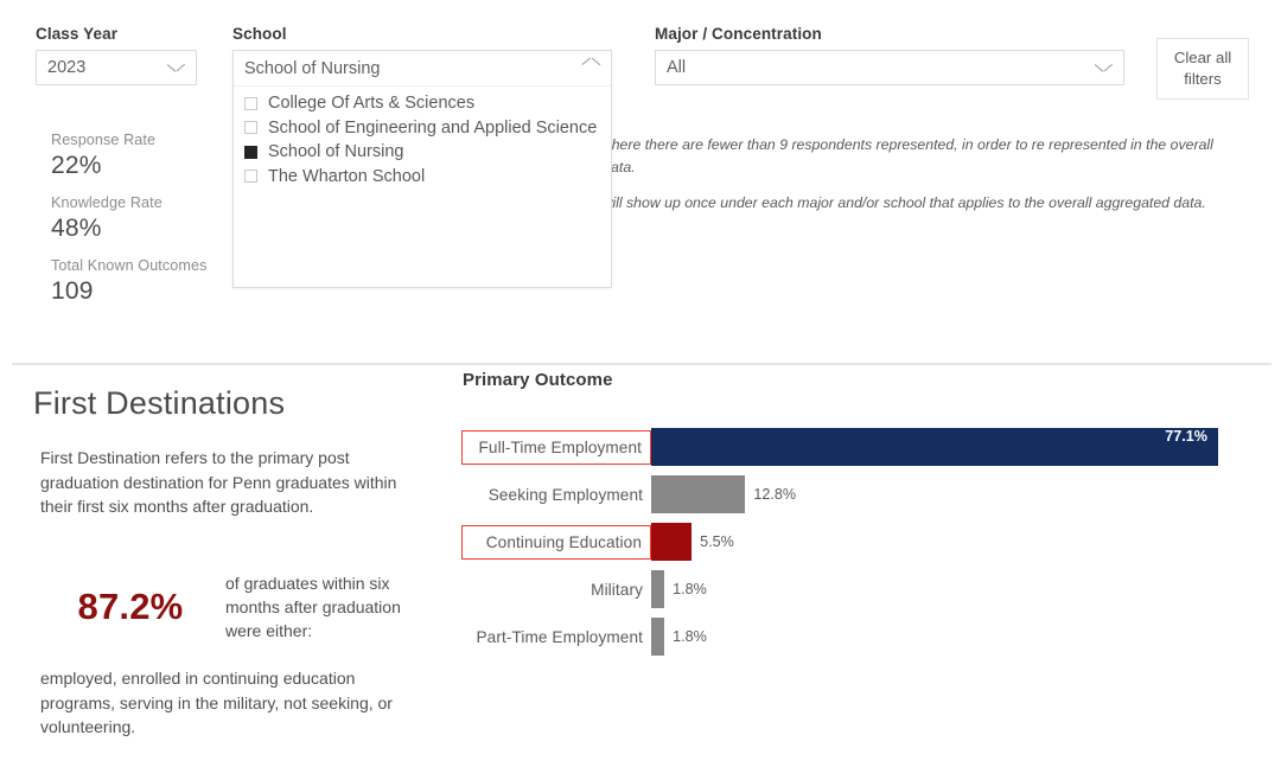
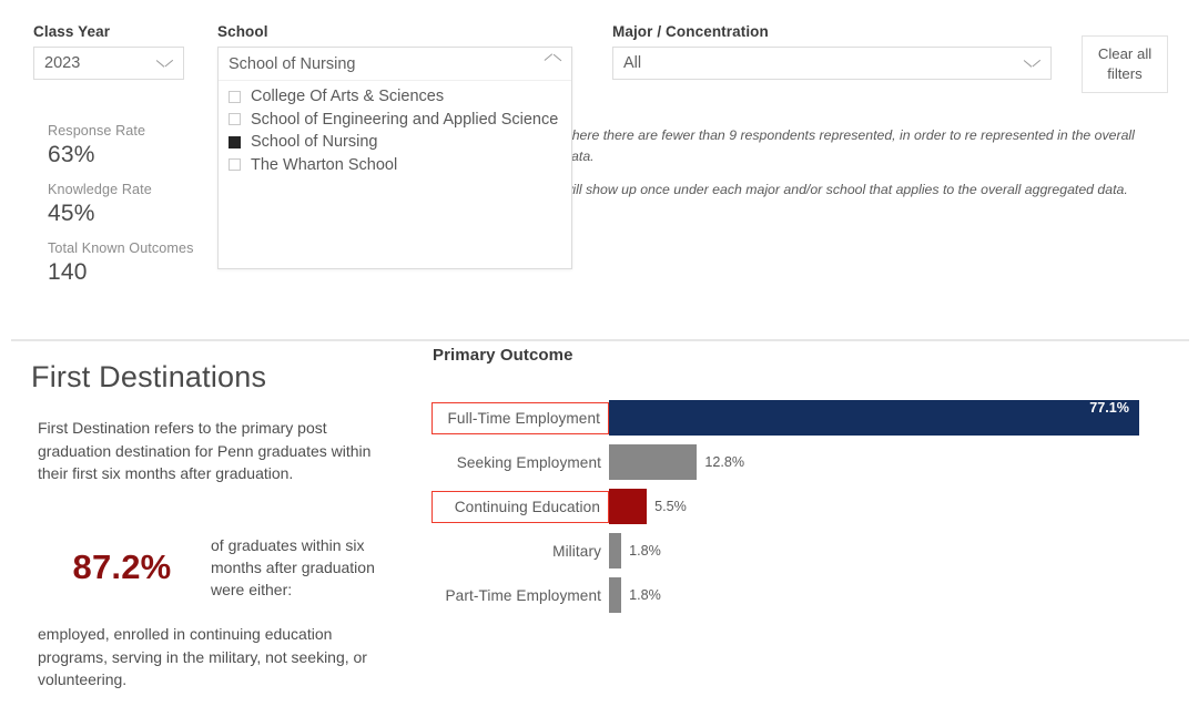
  Class Year
  2023
  Response Rate
- 22%
+ 63%
  Knowledge Rate
- 48%
+ 45%
  Total Known Outcomes
- 109
+ 140
  School
  School of Nursing
  College Of Arts & Sciences
  School of Engineering and Applied Science
  School of Nursing
  The Wharton School
  Major / Concentration
  All
  Clear all
  filters
  ill show up once under each major and/or school that applies to the overall aggregated data.
  First Destinations
  First Destination refers to the primary post graduation destination for Penn graduates within their first six months after graduation.
  87.2%
  of graduates within six months after graduation were either:
  employed, enrolled in continuing education programs, serving in the military, not seeking, or volunteering.
  Primary Outcome
  Full-Time Employment
  77.1%
  Seeking Employment
  12.8%
  Continuing Education
  5.5%
  Military
  1.8%
  Part-Time Employment
  1.8%
